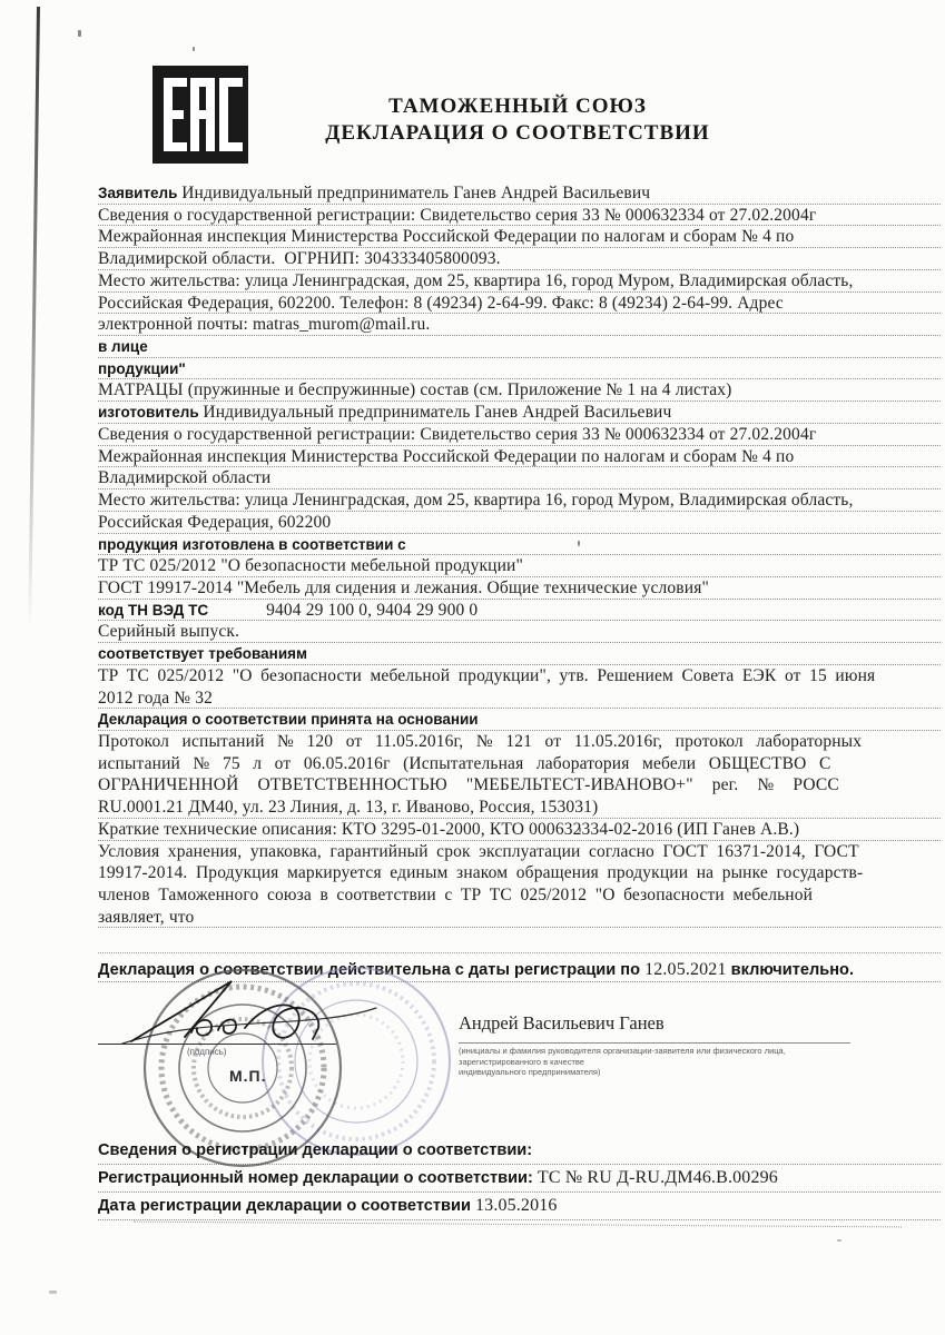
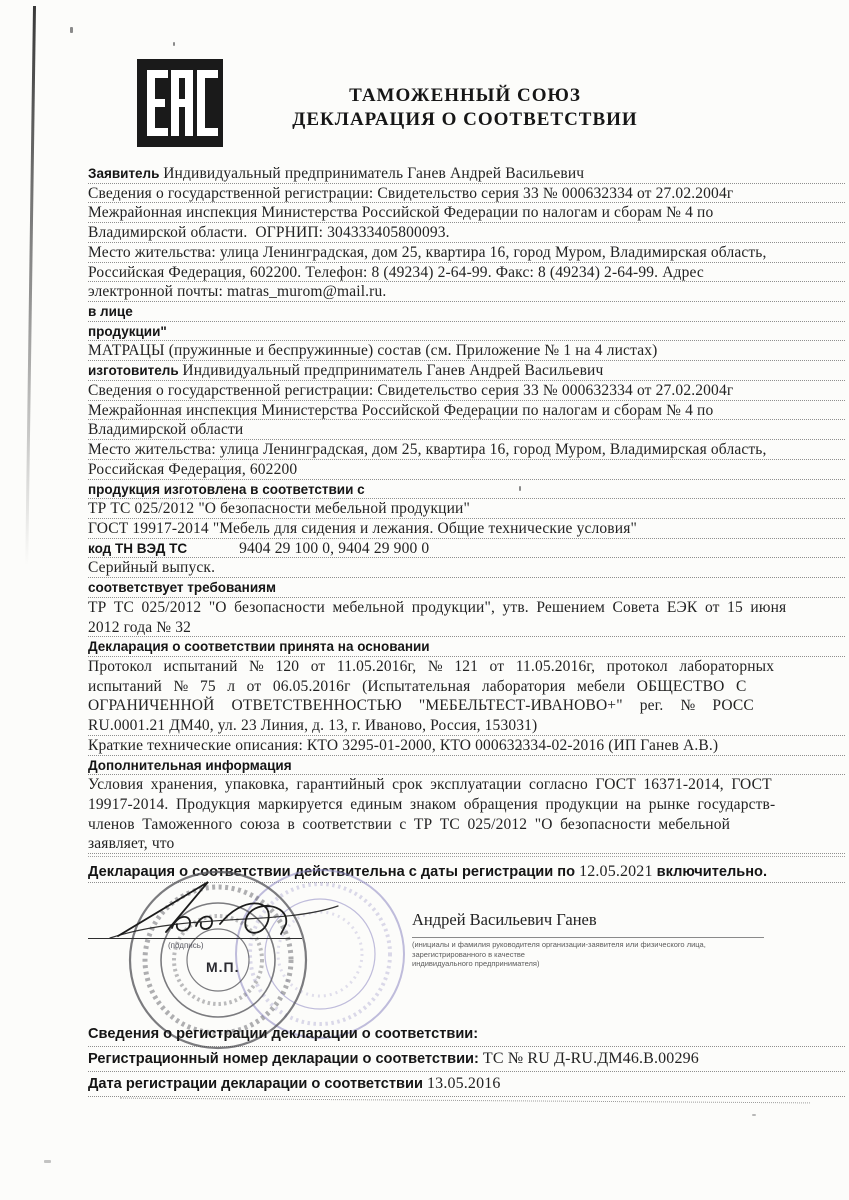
  ТАМОЖЕННЫЙ СОЮЗ
  ДЕКЛАРАЦИЯ О СООТВЕТСТВИИ
  Заявитель Индивидуальный предприниматель Ганев Андрей Васильевич
  Сведения о государственной регистрации: Свидетельство серия 33 № 000632334 от 27.02.2004г
  Межрайонная инспекция Министерства Российской Федерации по налогам и сборам № 4 по
  Владимирской области. ОГРНИП: 304333405800093.
  Место жительства: улица Ленинградская, дом 25, квартира 16, город Муром, Владимирская область,
  Российская Федерация, 602200. Телефон: 8 (49234) 2-64-99. Факс: 8 (49234) 2-64-99. Адрес
  электронной почты: matras_murom@mail.ru.
  в лице
  продукции"
  МАТРАЦЫ (пружинные и беспружинные) состав (см. Приложение № 1 на 4 листах)
  изготовитель Индивидуальный предприниматель Ганев Андрей Васильевич
  Сведения о государственной регистрации: Свидетельство серия 33 № 000632334 от 27.02.2004г
  Межрайонная инспекция Министерства Российской Федерации по налогам и сборам № 4 по
  Владимирской области
  Место жительства: улица Ленинградская, дом 25, квартира 16, город Муром, Владимирская область,
  Российская Федерация, 602200
  продукция изготовлена в соответствии с
  ТР ТС 025/2012 "О безопасности мебельной продукции"
  ГОСТ 19917-2014 "Мебель для сидения и лежания. Общие технические условия"
  код ТН ВЭД ТС 9404 29 100 0, 9404 29 900 0
  Серийный выпуск.
  соответствует требованиям
  ТР ТС 025/2012 "О безопасности мебельной продукции", утв. Решением Совета ЕЭК от 15 июня
  2012 года № 32
  Декларация о соответствии принята на основании
  Протокол испытаний № 120 от 11.05.2016г, № 121 от 11.05.2016г, протокол лабораторных
  испытаний № 75 л от 06.05.2016г (Испытательная лаборатория мебели ОБЩЕСТВО С
  ОГРАНИЧЕННОЙ ОТВЕТСТВЕННОСТЬЮ "МЕБЕЛЬТЕСТ-ИВАНОВО+" рег. № РОСС
  RU.0001.21 ДМ40, ул. 23 Линия, д. 13, г. Иваново, Россия, 153031)
  Краткие технические описания: КТО 3295-01-2000, КТО 000632334-02-2016 (ИП Ганев А.В.)
+ Дополнительная информация
  Условия хранения, упаковка, гарантийный срок эксплуатации согласно ГОСТ 16371-2014, ГОСТ
  19917-2014. Продукция маркируется единым знаком обращения продукции на рынке государств-
  членов Таможенного союза в соответствии с ТР ТС 025/2012 "О безопасности мебельной
  заявляет, что
  Декларация о соответствии действительна с даты регистрации по 12.05.2021 включительно.
  (подпись)
  М.П.
  Андрей Васильевич Ганев
  (инициалы и фамилия руководителя организации-заявителя или физического лица, зарегистрированного в качестве
  индивидуального предпринимателя)
  Сведения о регистрации декларации о соответствии:
  Регистрационный номер декларации о соответствии: ТС № RU Д-RU.ДМ46.В.00296
  Дата регистрации декларации о соответствии 13.05.2016
